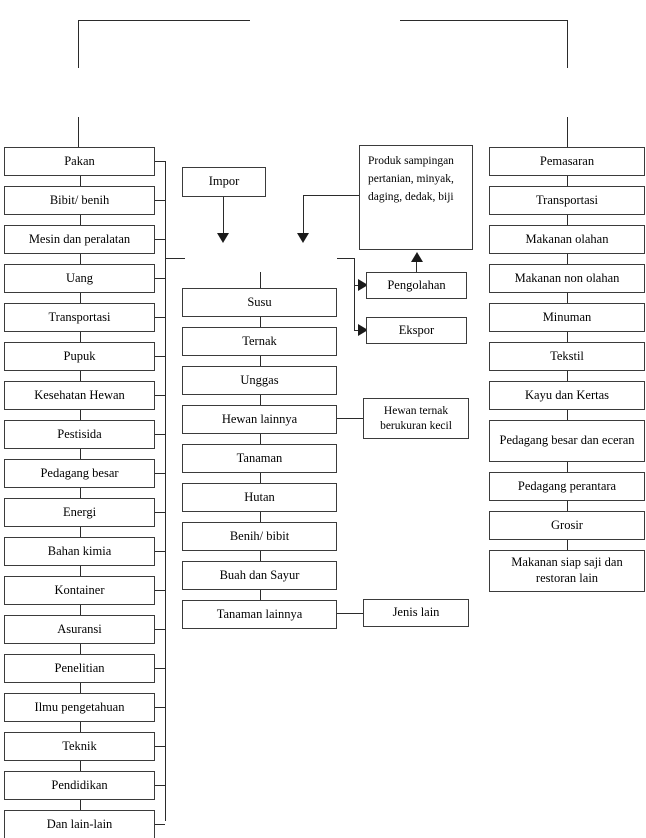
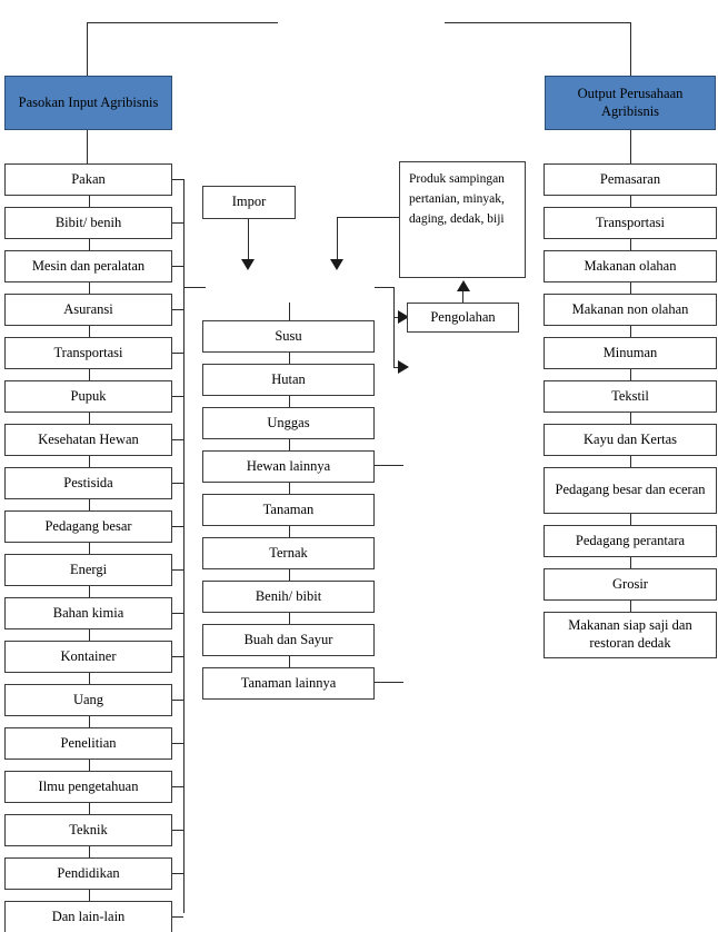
+ Pasokan Input Agribisnis
+ Output Perusahaan Agribisnis
  Pakan
  Bibit/ benih
  Mesin dan peralatan
- Uang
+ Asuransi
  Transportasi
  Pupuk
  Kesehatan Hewan
  Pestisida
  Pedagang besar
  Energi
  Bahan kimia
  Kontainer
- Asuransi
+ Uang
  Penelitian
  Ilmu pengetahuan
  Teknik
  Pendidikan
  Dan lain-lain
  Impor
  Susu
- Ternak
+ Hutan
  Unggas
  Hewan lainnya
  Tanaman
- Hutan
+ Ternak
  Benih/ bibit
  Buah dan Sayur
  Tanaman lainnya
  Produk sampingan pertanian, minyak, daging, dedak, biji
  Pengolahan
- Ekspor
- Hewan ternak berukuran kecil
- Jenis lain
  Pemasaran
  Transportasi
  Makanan olahan
  Makanan non olahan
  Minuman
  Tekstil
  Kayu dan Kertas
  Pedagang besar dan eceran
  Pedagang perantara
  Grosir
- Makanan siap saji dan restoran lain
+ Makanan siap saji dan restoran dedak
